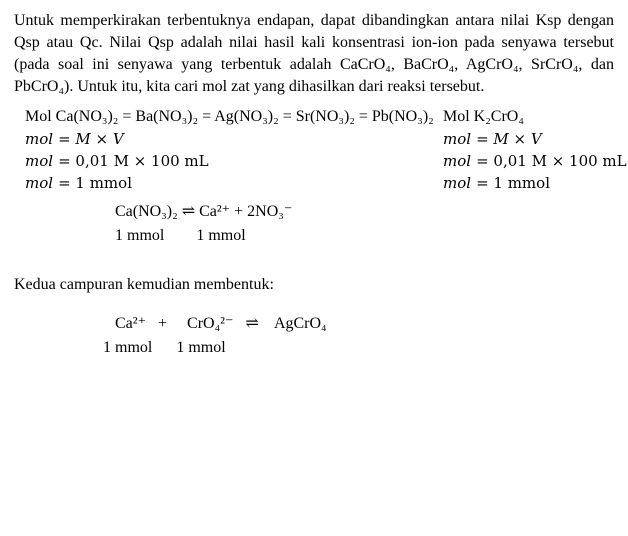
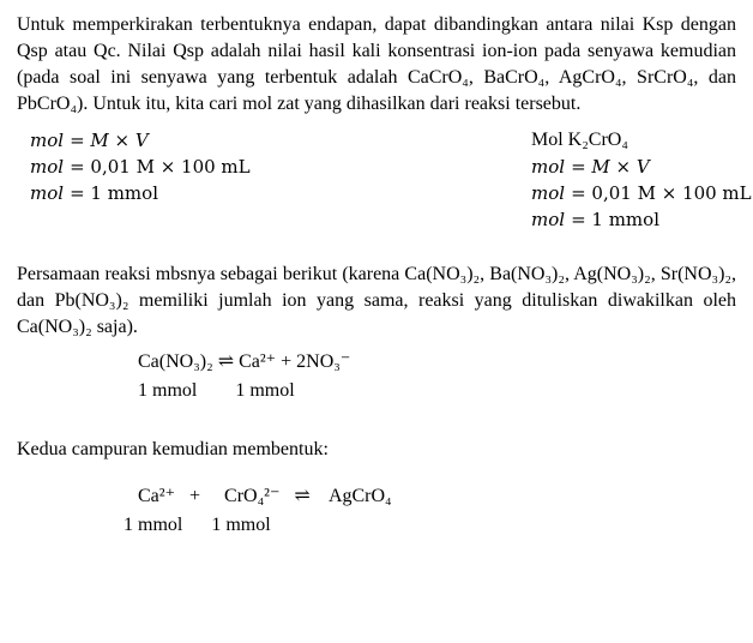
- Untuk memperkirakan terbentuknya endapan, dapat dibandingkan antara nilai Ksp dengan Qsp atau Qc. Nilai Qsp adalah nilai hasil kali konsentrasi ion-ion pada senyawa tersebut (pada soal ini senyawa yang terbentuk adalah CaCrO₄, BaCrO₄, AgCrO₄, SrCrO₄, dan PbCrO₄). Untuk itu, kita cari mol zat yang dihasilkan dari reaksi tersebut.
+ Untuk memperkirakan terbentuknya endapan, dapat dibandingkan antara nilai Ksp dengan Qsp atau Qc. Nilai Qsp adalah nilai hasil kali konsentrasi ion-ion pada senyawa kemudian (pada soal ini senyawa yang terbentuk adalah CaCrO₄, BaCrO₄, AgCrO₄, SrCrO₄, dan PbCrO₄). Untuk itu, kita cari mol zat yang dihasilkan dari reaksi tersebut.
- Mol Ca(NO₃)₂ = Ba(NO₃)₂ = Ag(NO₃)₂ = Sr(NO₃)₂ = Pb(NO₃)₂
  mol = M × V
  mol = 0,01 M × 100 mL
  mol = 1 mmol
  Mol K₂CrO₄
  mol = M × V
  mol = 0,01 M × 100 mL
  mol = 1 mmol
+ Persamaan reaksi mbsnya sebagai berikut (karena Ca(NO₃)₂, Ba(NO₃)₂, Ag(NO₃)₂, Sr(NO₃)₂, dan Pb(NO₃)₂ memiliki jumlah ion yang sama, reaksi yang dituliskan diwakilkan oleh Ca(NO₃)₂ saja).
  Ca(NO₃)₂ ⇌ Ca²⁺ + 2NO₃⁻
  1 mmol 1 mmol
  Kedua campuran kemudian membentuk:
  Ca²⁺ + CrO₄²⁻ ⇌ AgCrO₄
  1 mmol 1 mmol
